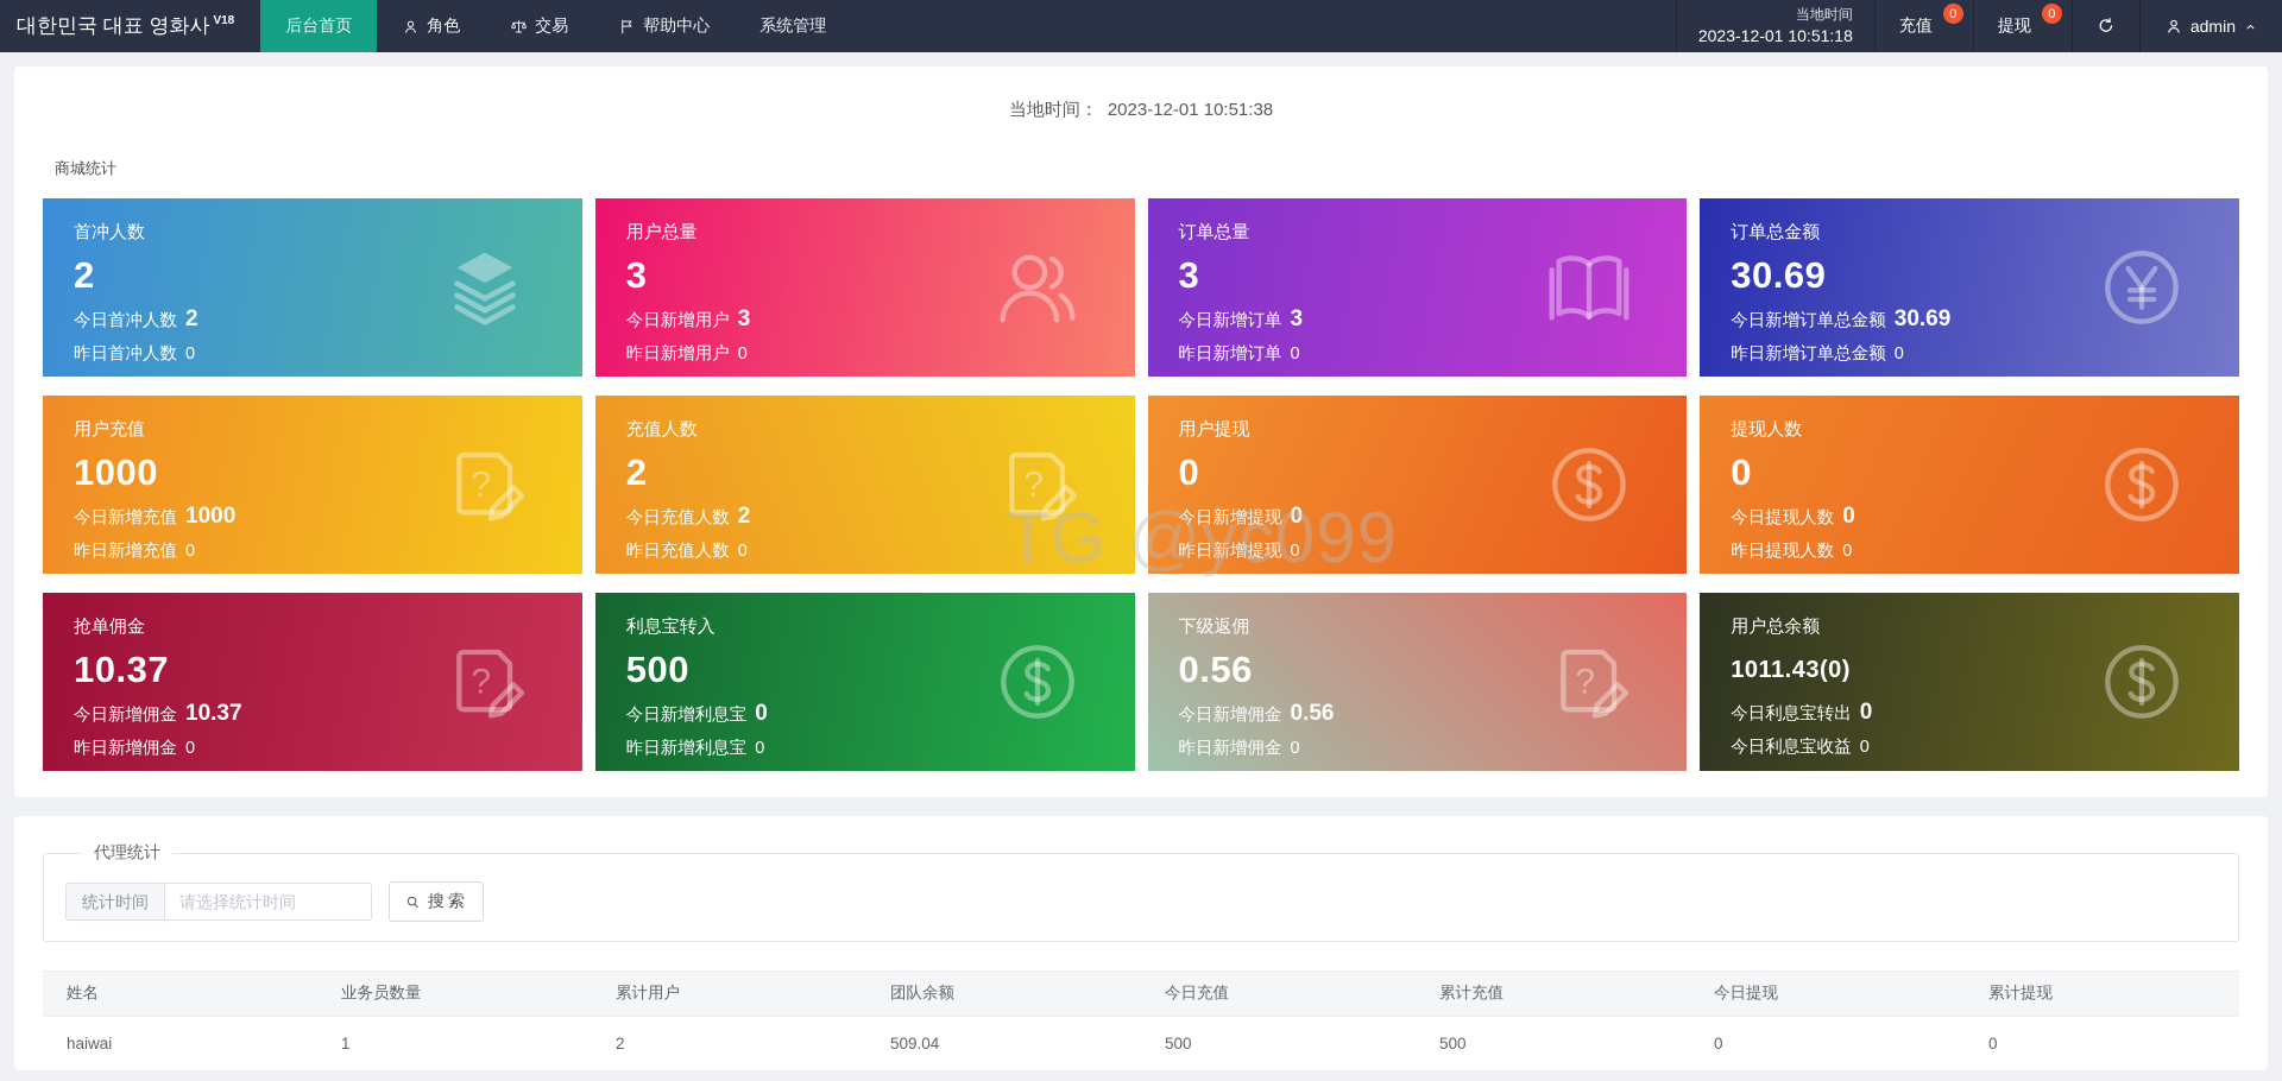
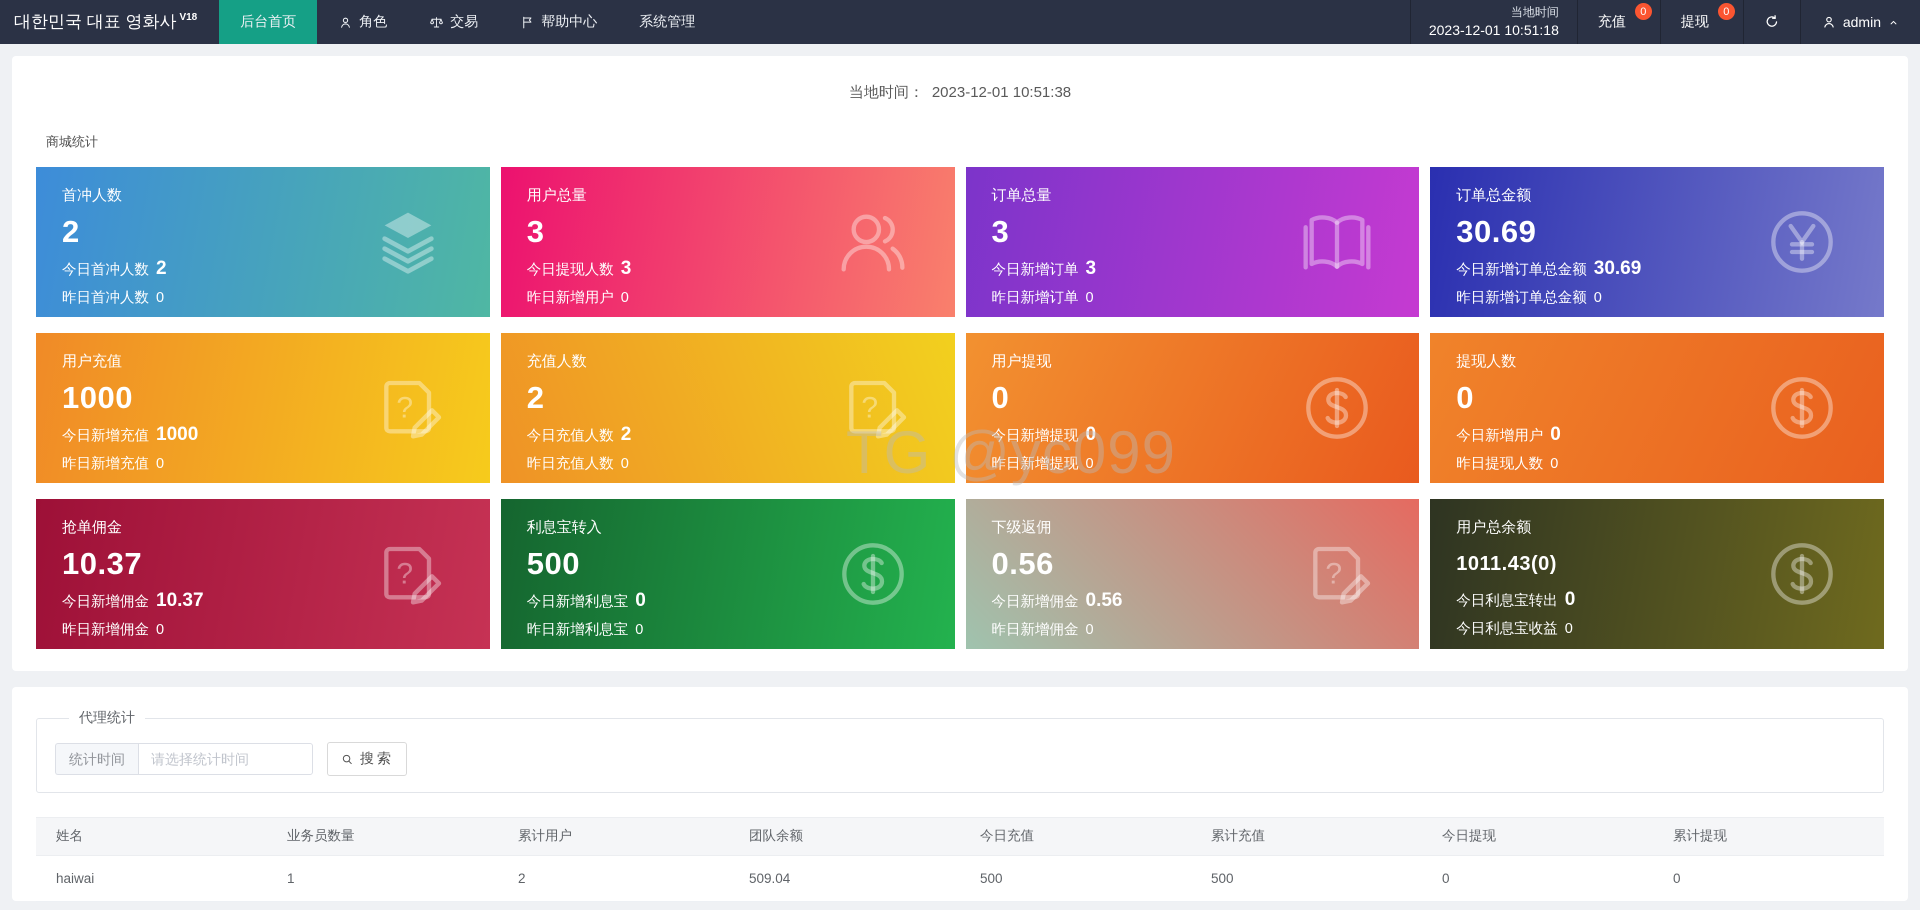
  대한민국 대표 영화사
  V18
  后台首页
  角色
  交易
  帮助中心
  系统管理
  当地时间
  2023-12-01 10:51:18
  充值
  0
  提现
  0
  admin
  当地时间： 2023-12-01 10:51:38
  商城统计
  首冲人数
  2
  今日首冲人数
  2
  昨日首冲人数
  0
  用户总量
  3
- 今日新增用户
+ 今日提现人数
  3
  昨日新增用户
  0
  订单总量
  3
  今日新增订单
  3
  昨日新增订单
  0
  订单总金额
  30.69
  今日新增订单总金额
  30.69
  昨日新增订单总金额
  0
  用户充值
  1000
  今日新增充值
  1000
  昨日新增充值
  0
  ?
  充值人数
  2
  今日充值人数
  2
  昨日充值人数
  0
  ?
  用户提现
  0
  今日新增提现
  0
  昨日新增提现
  0
  提现人数
  0
- 今日提现人数
+ 今日新增用户
  0
  昨日提现人数
  0
  抢单佣金
  10.37
  今日新增佣金
  10.37
  昨日新增佣金
  0
  ?
  利息宝转入
  500
  今日新增利息宝
  0
  昨日新增利息宝
  0
  下级返佣
  0.56
  今日新增佣金
  0.56
  昨日新增佣金
  0
  ?
  用户总余额
  1011.43(0)
  今日利息宝转出
  0
  今日利息宝收益
  0
  TG @yc099
  代理统计
  统计时间
  请选择统计时间
  搜索
  姓名	业务员数量	累计用户	团队余额	今日充值	累计充值	今日提现	累计提现
  haiwai	1	2	509.04	500	500	0	0
